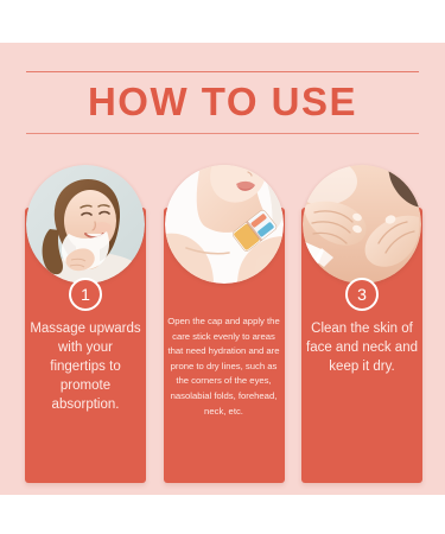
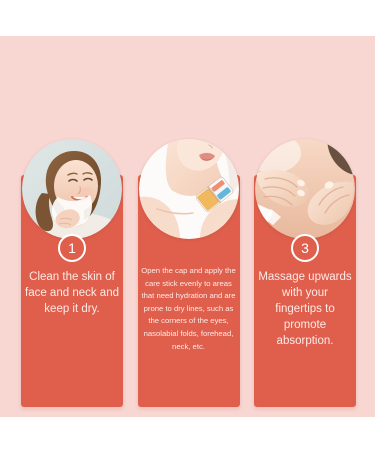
- HOW TO USE
  1
- Massage upwards with your fingertips to promote absorption.
+ Clean the skin of face and neck and keep it dry.
  Open the cap and apply the care stick evenly to areas that need hydration and are prone to dry lines, such as the corners of the eyes, nasolabial folds, forehead, neck, etc.
  3
- Clean the skin of face and neck and keep it dry.
+ Massage upwards with your fingertips to promote absorption.
